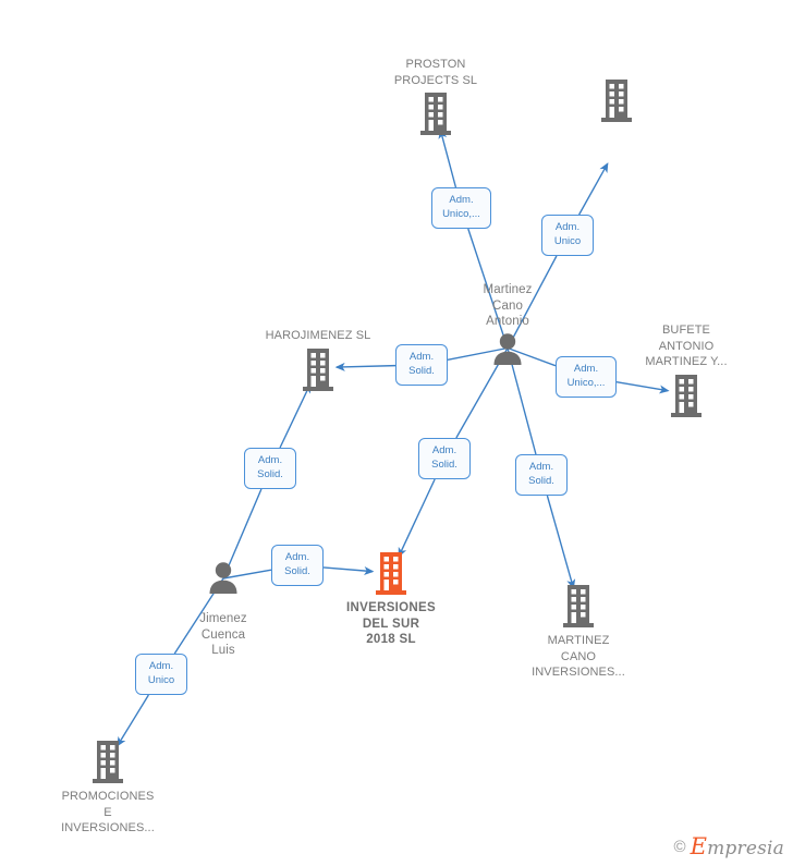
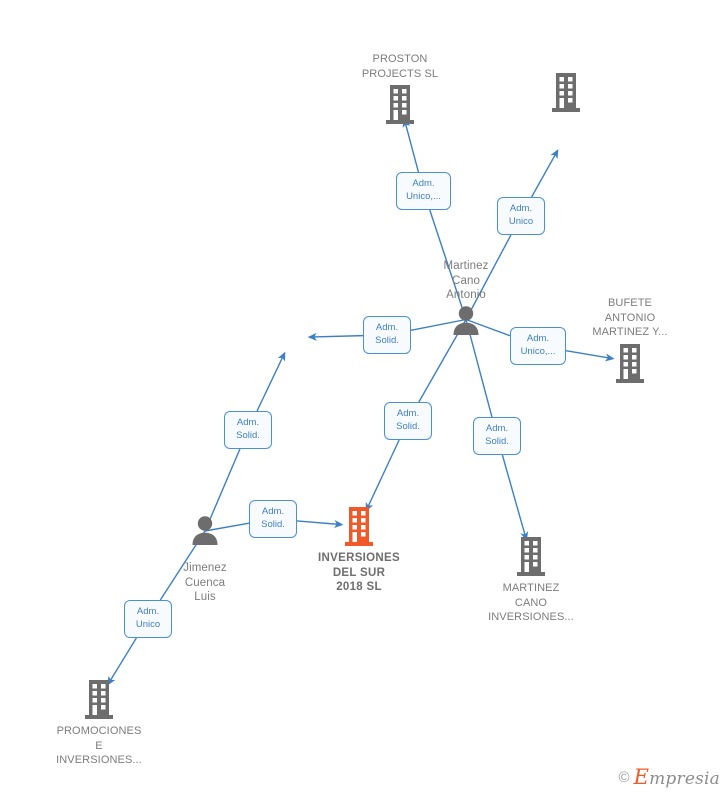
  PROSTON
  PROJECTS SL
  Martinez
  Cano
  Antonio
- HAROJIMENEZ SL
  BUFETE
  ANTONIO
  MARTINEZ Y...
  Jimenez
  Cuenca
  Luis
  INVERSIONES
  DEL SUR
  2018 SL
  MARTINEZ
  CANO
  INVERSIONES...
  PROMOCIONES
  E
  INVERSIONES...
  Adm.
  Unico,...
  Adm.
  Unico
  Adm.
  Solid.
  Adm.
  Unico,...
  Adm.
  Solid.
  Adm.
  Solid.
  Adm.
  Solid.
  Adm.
  Solid.
  Adm.
  Unico
  ©
  Empresia
